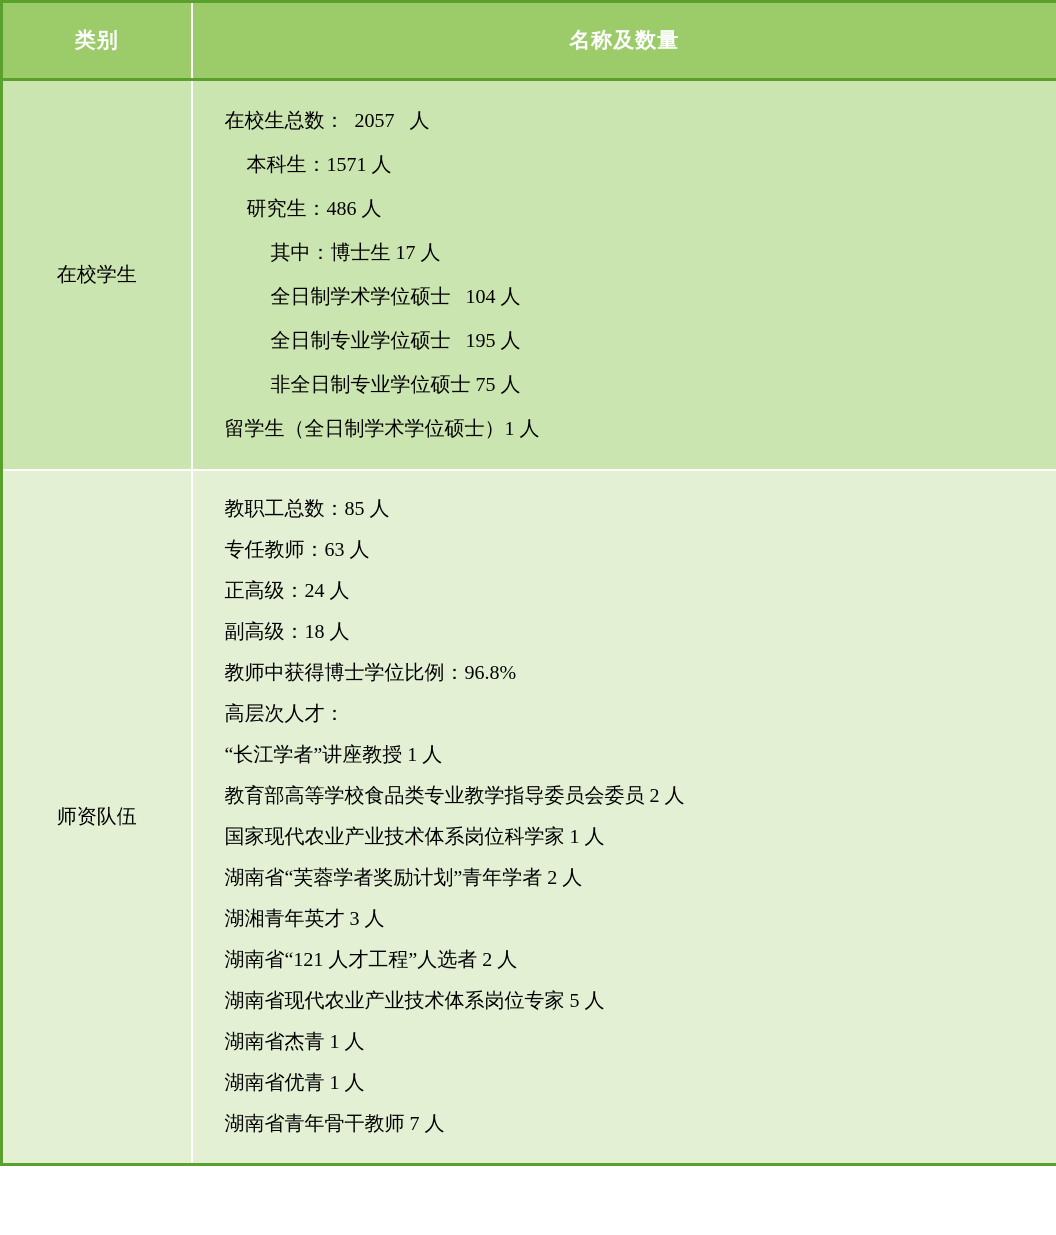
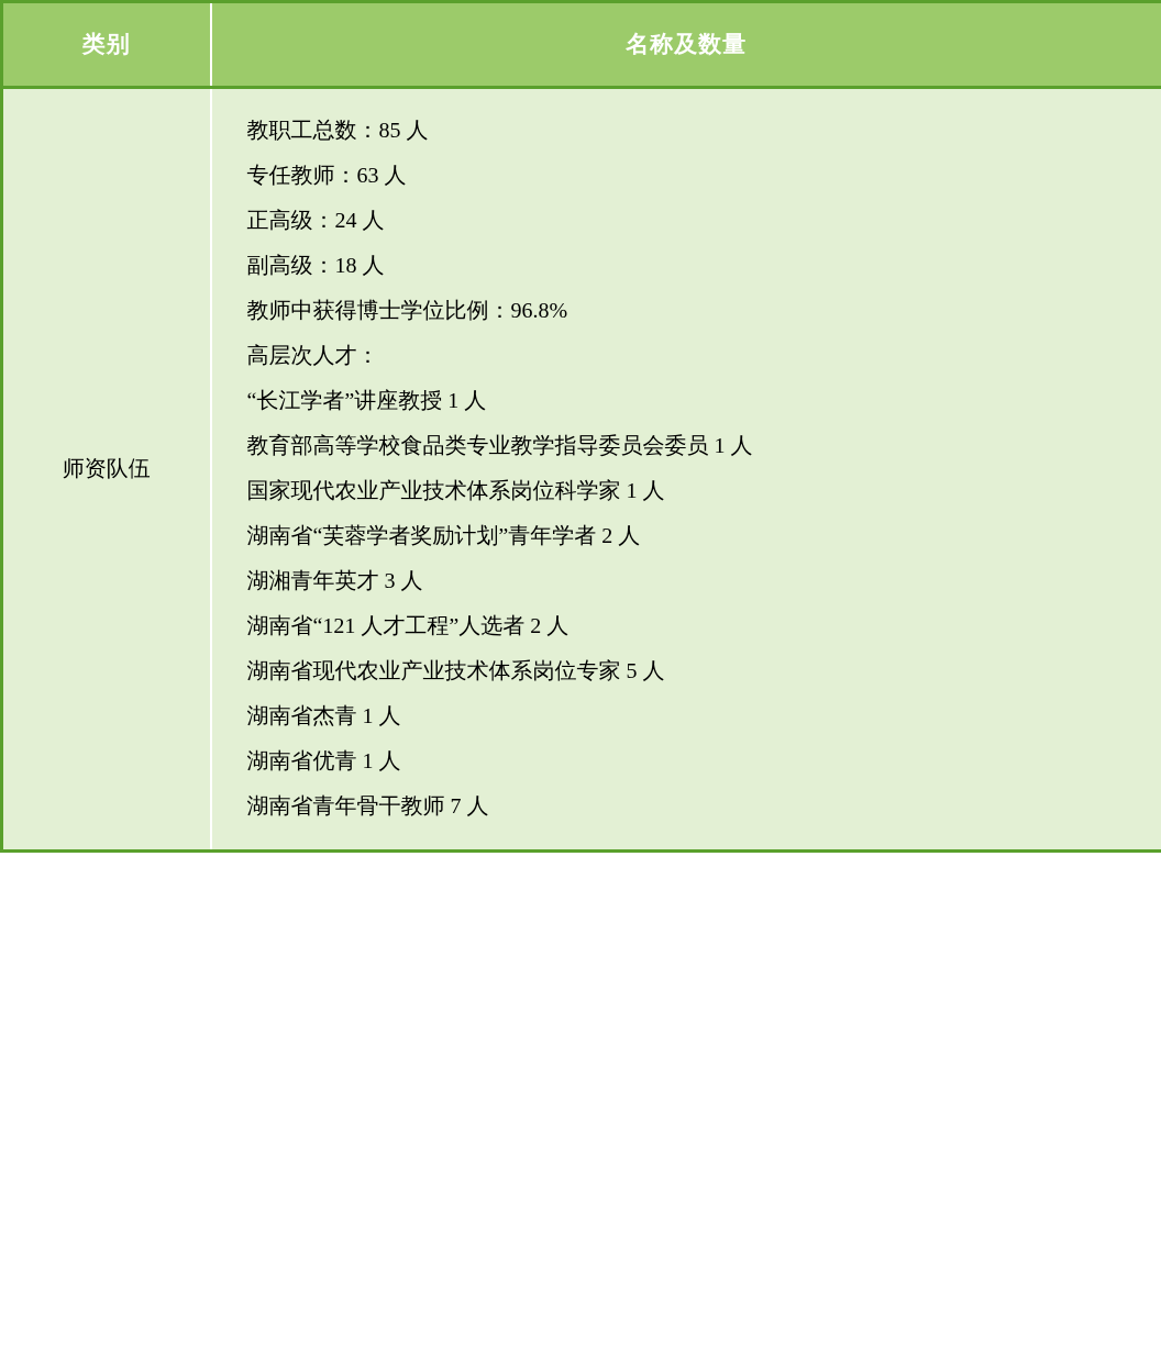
  类别	名称及数量
- 在校学生	在校生总数： 2057 人 本科生：1571 人 研究生：486 人 其中：博士生 17 人 全日制学术学位硕士 104 人 全日制专业学位硕士 195 人 非全日制专业学位硕士 75 人 留学生（全日制学术学位硕士）1 人
- 师资队伍	教职工总数：85 人 专任教师：63 人 正高级：24 人 副高级：18 人 教师中获得博士学位比例：96.8% 高层次人才： “长江学者”讲座教授 1 人 教育部高等学校食品类专业教学指导委员会委员 2 人 国家现代农业产业技术体系岗位科学家 1 人 湖南省“芙蓉学者奖励计划”青年学者 2 人 湖湘青年英才 3 人 湖南省“121 人才工程”人选者 2 人 湖南省现代农业产业技术体系岗位专家 5 人 湖南省杰青 1 人 湖南省优青 1 人 湖南省青年骨干教师 7 人
+ 师资队伍	教职工总数：85 人 专任教师：63 人 正高级：24 人 副高级：18 人 教师中获得博士学位比例：96.8% 高层次人才： “长江学者”讲座教授 1 人 教育部高等学校食品类专业教学指导委员会委员 1 人 国家现代农业产业技术体系岗位科学家 1 人 湖南省“芙蓉学者奖励计划”青年学者 2 人 湖湘青年英才 3 人 湖南省“121 人才工程”人选者 2 人 湖南省现代农业产业技术体系岗位专家 5 人 湖南省杰青 1 人 湖南省优青 1 人 湖南省青年骨干教师 7 人
